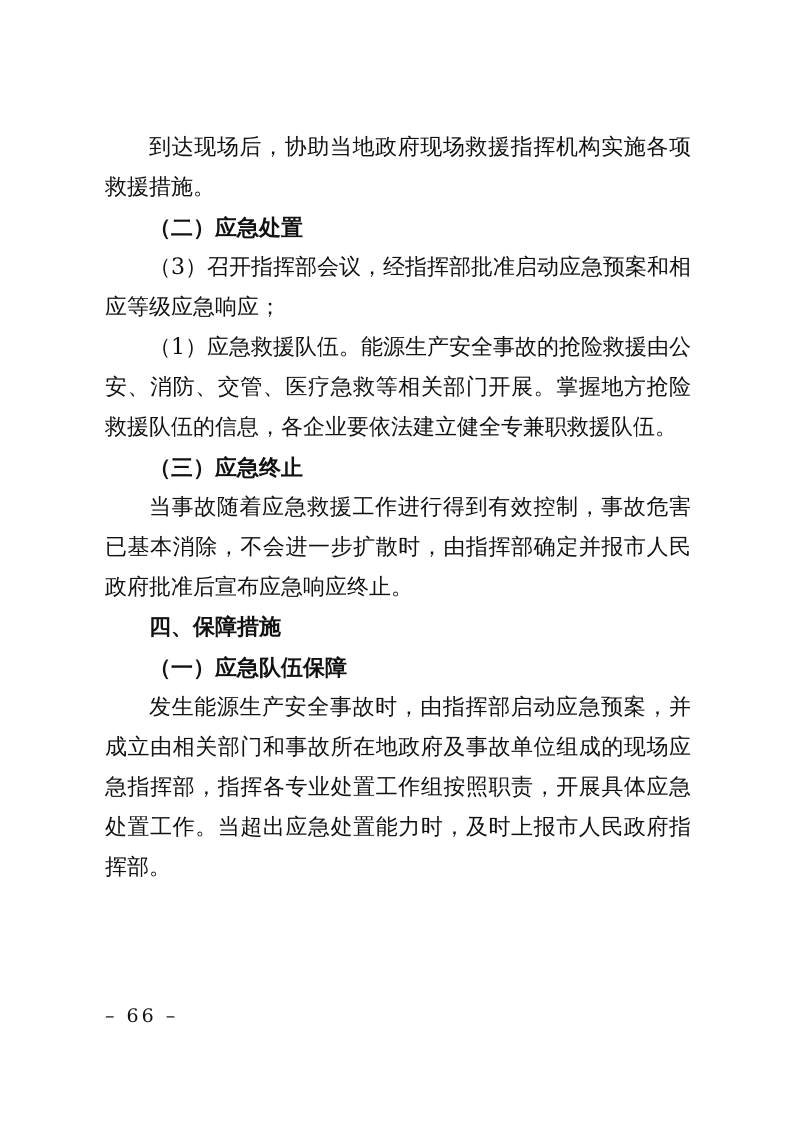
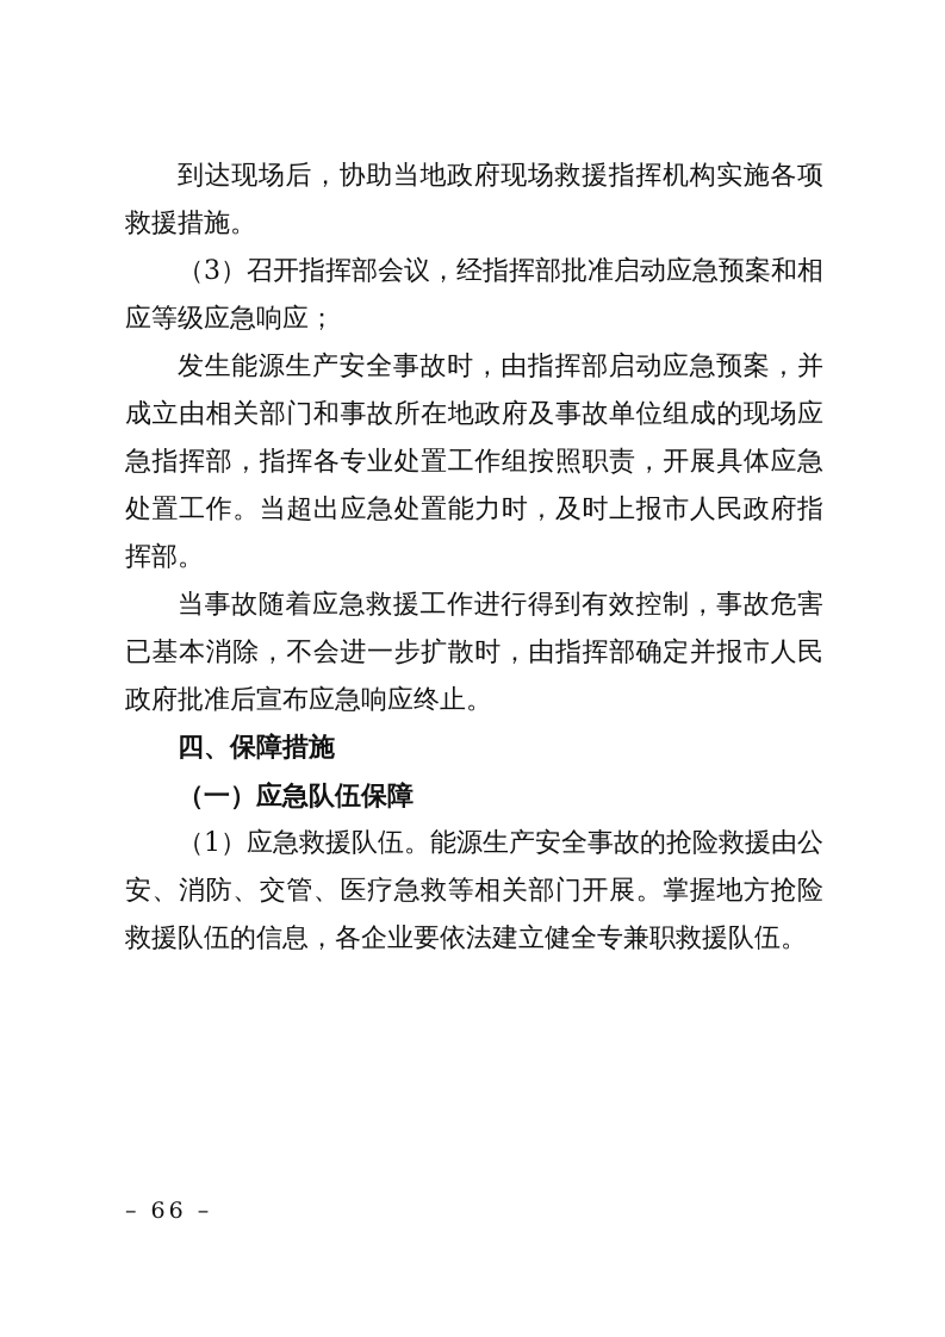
  到达现场后，协助当地政府现场救援指挥机构实施各项救援措施。
- （二）应急处置
  （3）召开指挥部会议，经指挥部批准启动应急预案和相应等级应急响应；
- （1）应急救援队伍。能源生产安全事故的抢险救援由公安、消防、交管、医疗急救等相关部门开展。掌握地方抢险救援队伍的信息，各企业要依法建立健全专兼职救援队伍。
+ 发生能源生产安全事故时，由指挥部启动应急预案，并成立由相关部门和事故所在地政府及事故单位组成的现场应急指挥部，指挥各专业处置工作组按照职责，开展具体应急处置工作。当超出应急处置能力时，及时上报市人民政府指挥部。
- （三）应急终止
  当事故随着应急救援工作进行得到有效控制，事故危害已基本消除，不会进一步扩散时，由指挥部确定并报市人民政府批准后宣布应急响应终止。
  四、保障措施
  （一）应急队伍保障
- 发生能源生产安全事故时，由指挥部启动应急预案，并成立由相关部门和事故所在地政府及事故单位组成的现场应急指挥部，指挥各专业处置工作组按照职责，开展具体应急处置工作。当超出应急处置能力时，及时上报市人民政府指挥部。
+ （1）应急救援队伍。能源生产安全事故的抢险救援由公安、消防、交管、医疗急救等相关部门开展。掌握地方抢险救援队伍的信息，各企业要依法建立健全专兼职救援队伍。
  – 66 –
